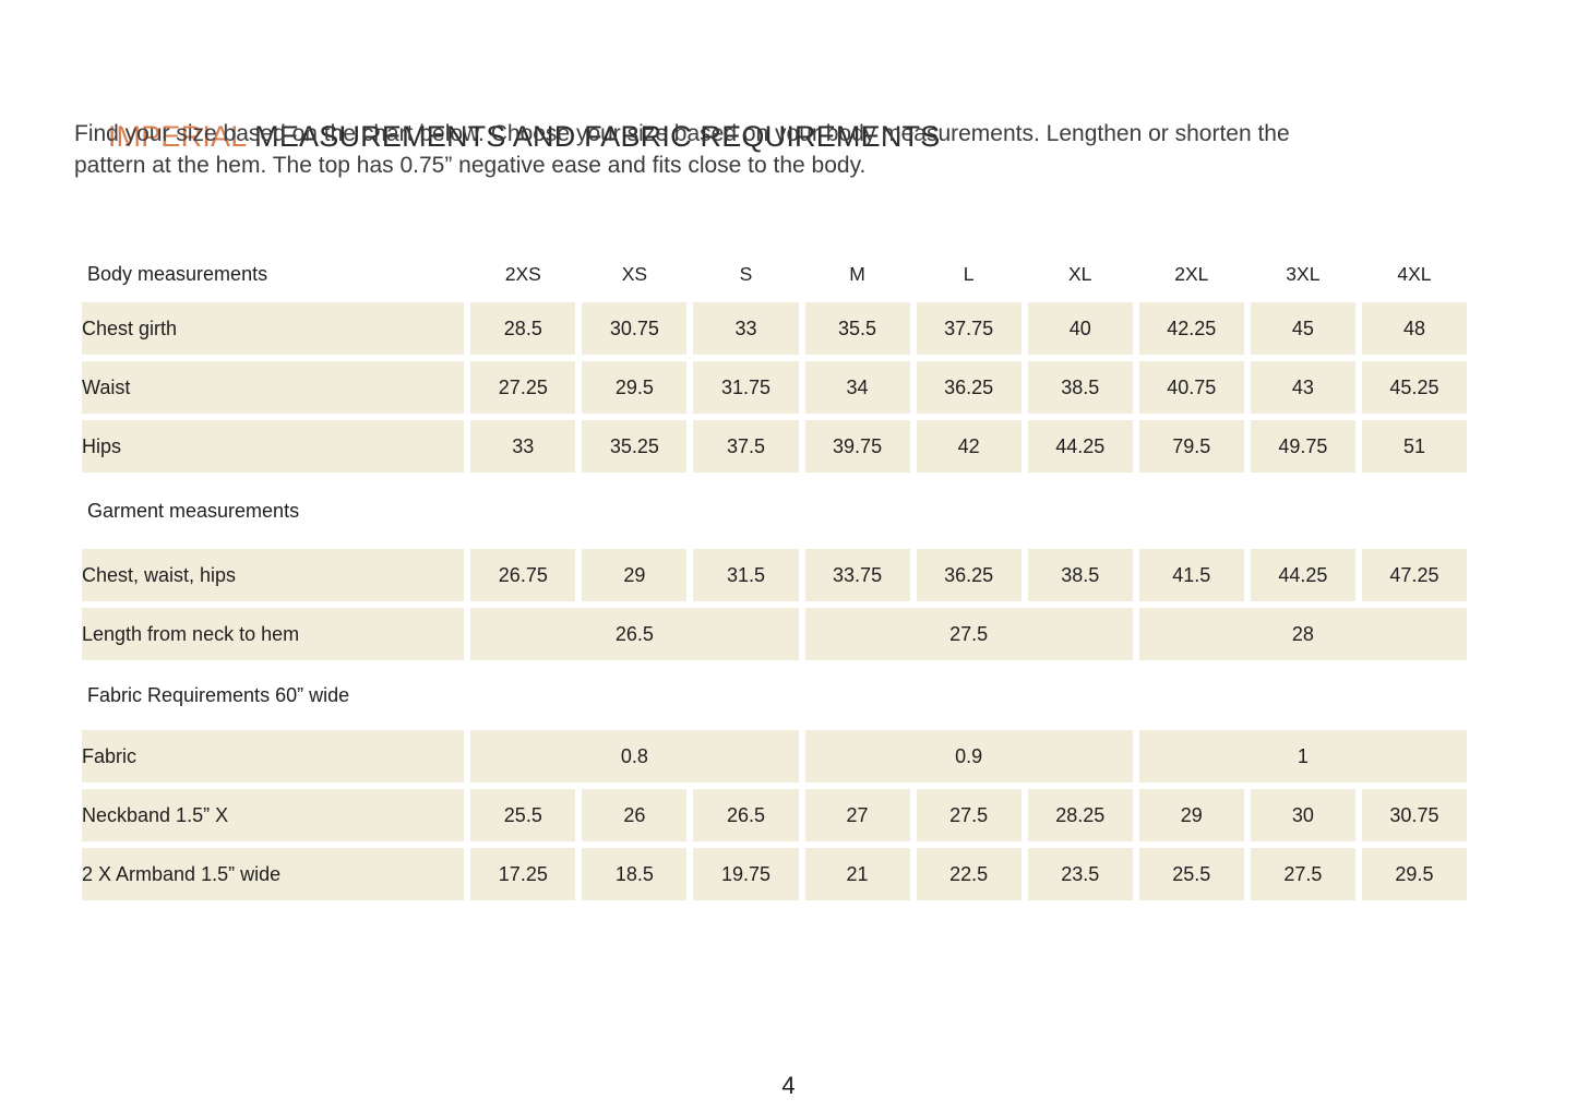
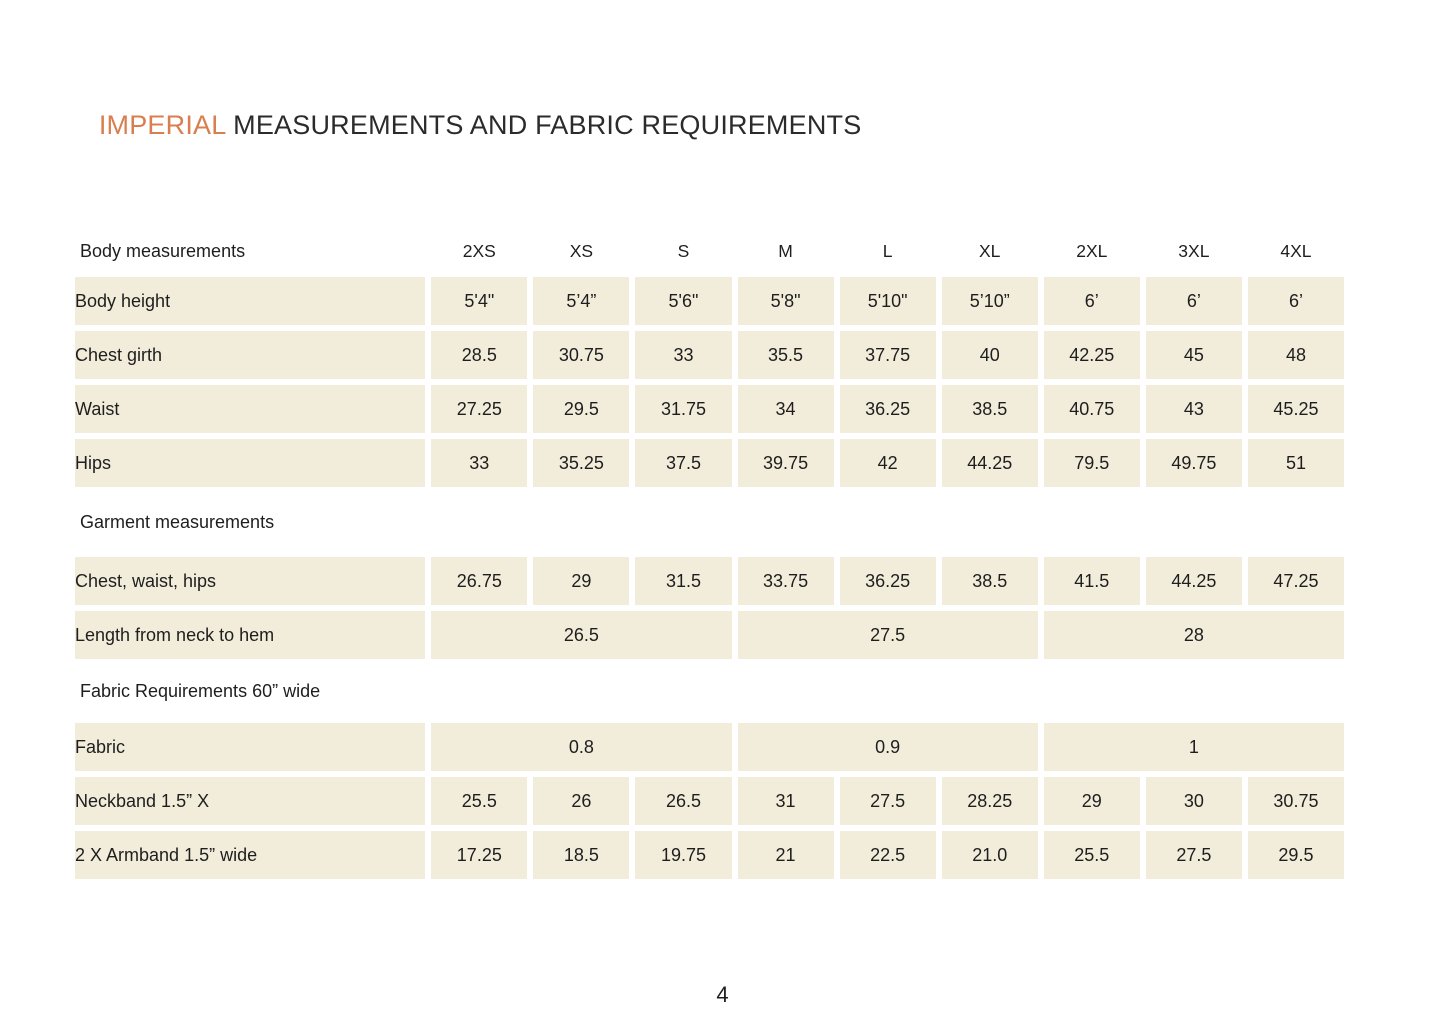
  IMPERIAL MEASUREMENTS AND FABRIC REQUIREMENTS
- Find your size based on the chart below. Choose your size based on your body measurements. Lengthen or shorten the
- pattern at the hem. The top has 0.75” negative ease and fits close to the body.
  Body measurements	2XS	XS	S	M	L	XL	2XL	3XL	4XL
+ Body height	5'4"	5’4”	5'6"	5'8"	5'10"	5’10”	6’	6’	6’
  Chest girth	28.5	30.75	33	35.5	37.75	40	42.25	45	48
  Waist	27.25	29.5	31.75	34	36.25	38.5	40.75	43	45.25
  Hips	33	35.25	37.5	39.75	42	44.25	79.5	49.75	51
  Garment measurements
  Chest, waist, hips	26.75	29	31.5	33.75	36.25	38.5	41.5	44.25	47.25
  Length from neck to hem	26.5	27.5	28
  Fabric Requirements 60” wide
  Fabric	0.8	0.9	1
- Neckband 1.5” X	25.5	26	26.5	27	27.5	28.25	29	30	30.75
+ Neckband 1.5” X	25.5	26	26.5	31	27.5	28.25	29	30	30.75
- 2 X Armband 1.5” wide	17.25	18.5	19.75	21	22.5	23.5	25.5	27.5	29.5
+ 2 X Armband 1.5” wide	17.25	18.5	19.75	21	22.5	21.0	25.5	27.5	29.5
  4
